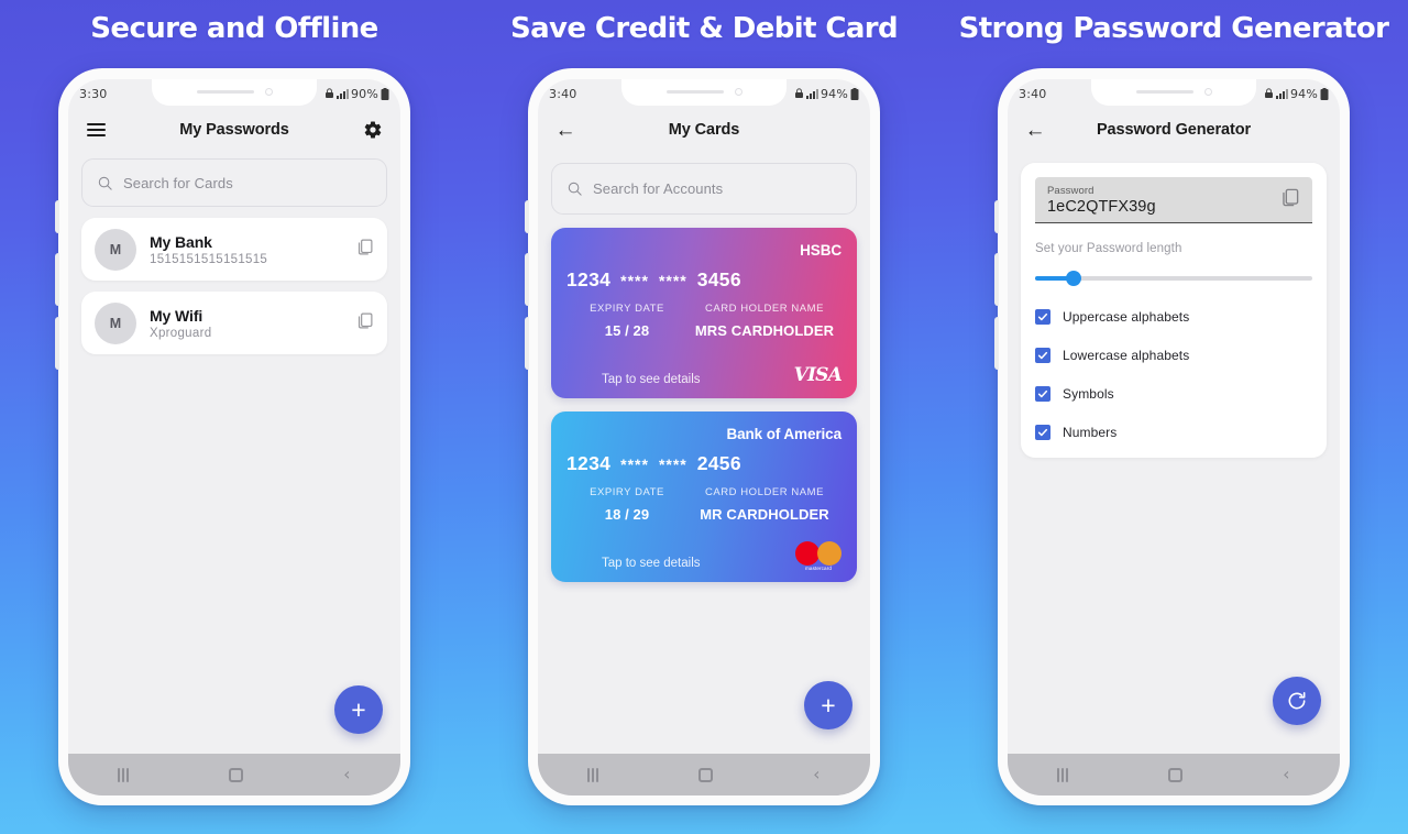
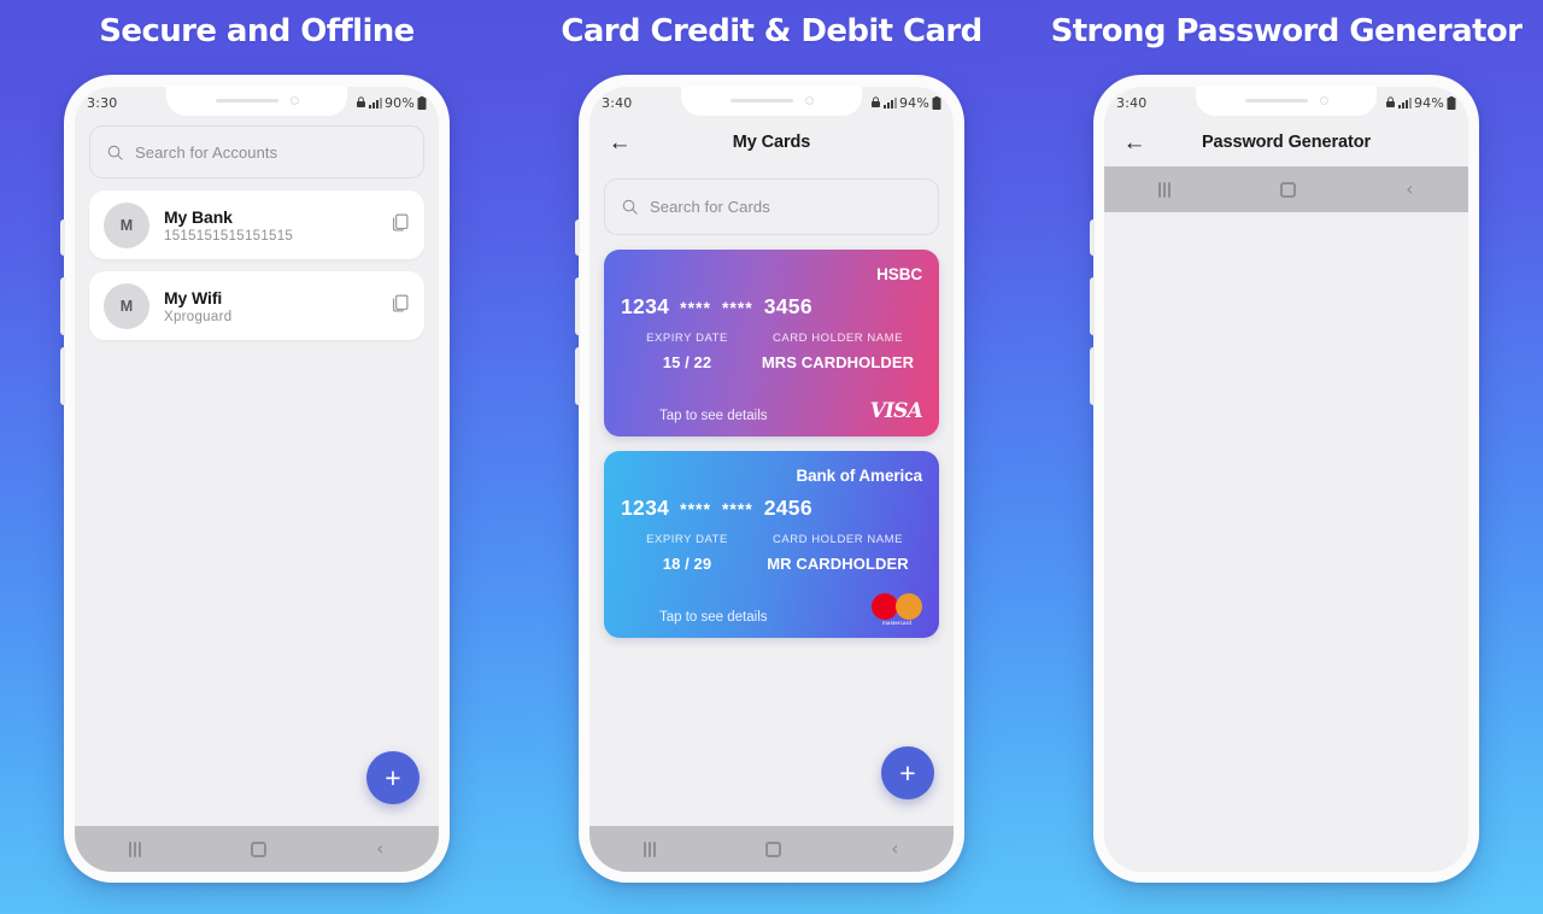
  Secure and Offline
  3:30
  90%
- My Passwords
- Search for Cards
+ Search for Accounts
  M
  My Bank
  1515151515151515
  M
  My Wifi
  Xproguard
  +
  ‹
- Save Credit & Debit Card
+ Card Credit & Debit Card
  3:40
  94%
  ←
  My Cards
- Search for Accounts
+ Search for Cards
  HSBC
  1234
  ****
  ****
  3456
  EXPIRY DATE
- 15 / 28
+ 15 / 22
  CARD HOLDER NAME
  MRS CARDHOLDER
  Tap to see details
  VISA
  Bank of America
  1234
  ****
  ****
  2456
  EXPIRY DATE
  18 / 29
  CARD HOLDER NAME
  MR CARDHOLDER
  Tap to see details
  +
  ‹
  Strong Password Generator
  3:40
  94%
  ←
  Password Generator
- Password
- 1eC2QTFX39g
- Set your Password length
- Uppercase alphabets
- Lowercase alphabets
- Symbols
- Numbers
  ‹
